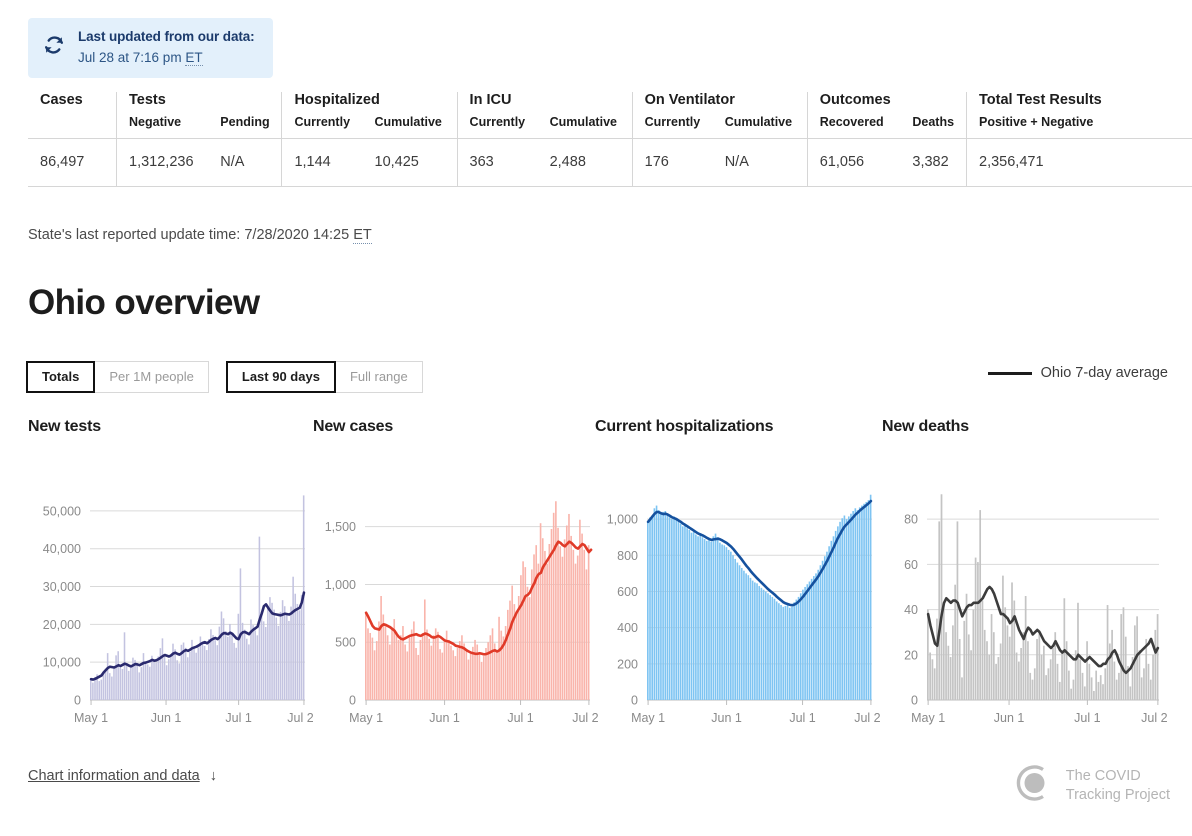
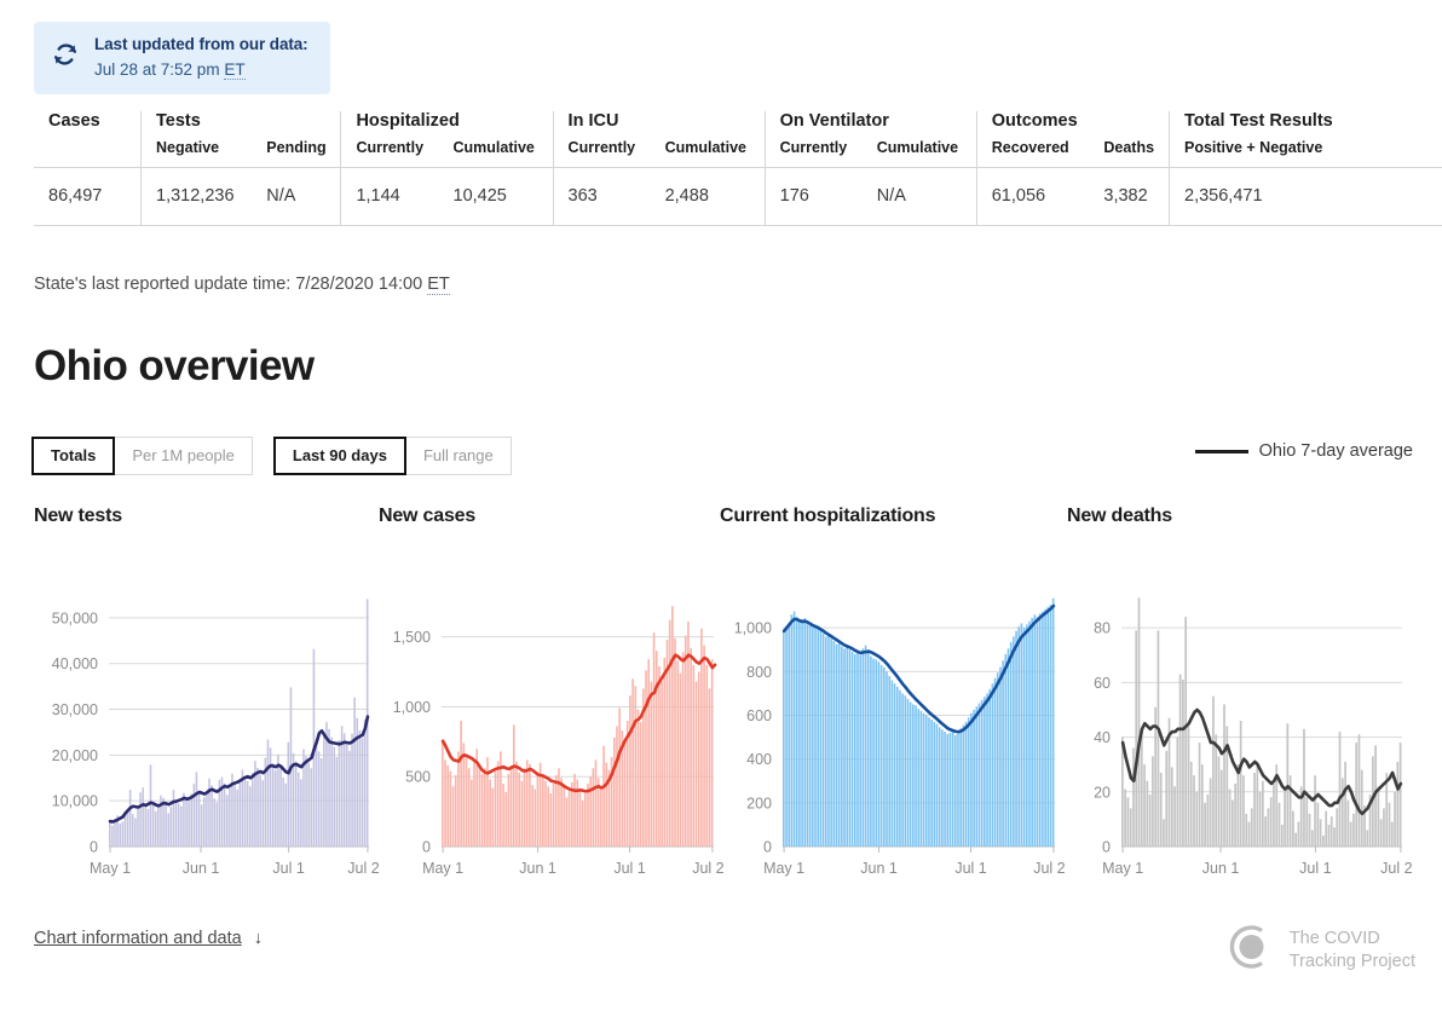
  Last updated from our data:
- Jul 28 at 7:16 pm ET
+ Jul 28 at 7:52 pm ET
  Cases	Tests	Hospitalized	In ICU	On Ventilator	Outcomes	Total Test Results
  	Negative	Pending	Currently	Cumulative	Currently	Cumulative	Currently	Cumulative	Recovered	Deaths	Positive + Negative
  86,497	1,312,236	N/A	1,144	10,425	363	2,488	176	N/A	61,056	3,382	2,356,471
- State's last reported update time: 7/28/2020 14:25 ET
+ State's last reported update time: 7/28/2020 14:00 ET
  Ohio overview
  Totals
  Per 1M people
  Last 90 days
  Full range
  Ohio 7-day average
  New tests
  0
  10,000
  20,000
  30,000
  40,000
  50,000
  May 1
  Jun 1
  Jul 1
  Jul 2
  New cases
  0
  500
  1,000
  1,500
  May 1
  Jun 1
  Jul 1
  Jul 2
  Current hospitalizations
  0
  200
  400
  600
  800
  1,000
  May 1
  Jun 1
  Jul 1
  Jul 2
  New deaths
  0
  20
  40
  60
  80
  May 1
  Jun 1
  Jul 1
  Jul 2
  Chart information and data ↓
  The COVID
  Tracking Project
